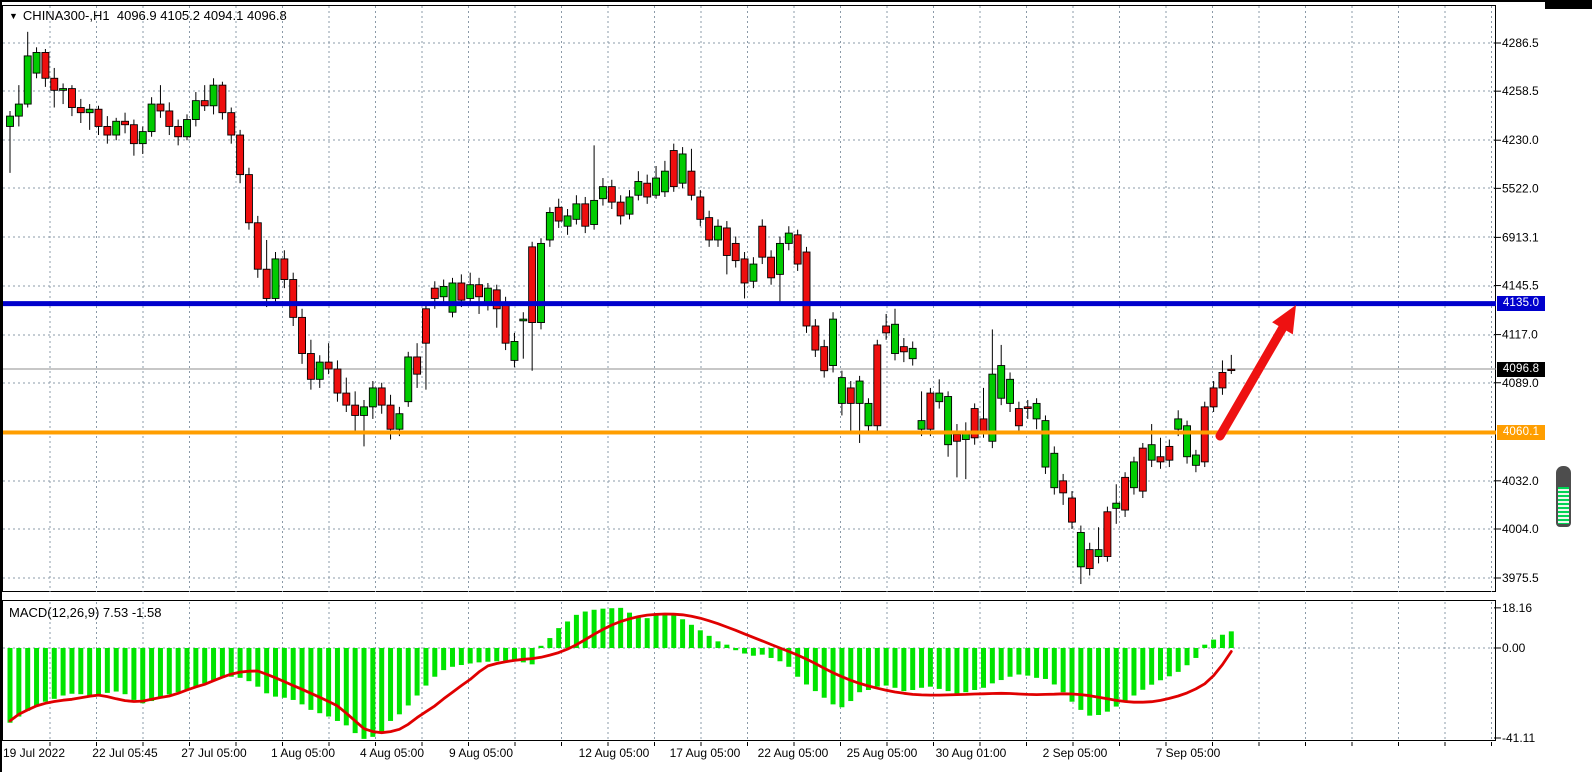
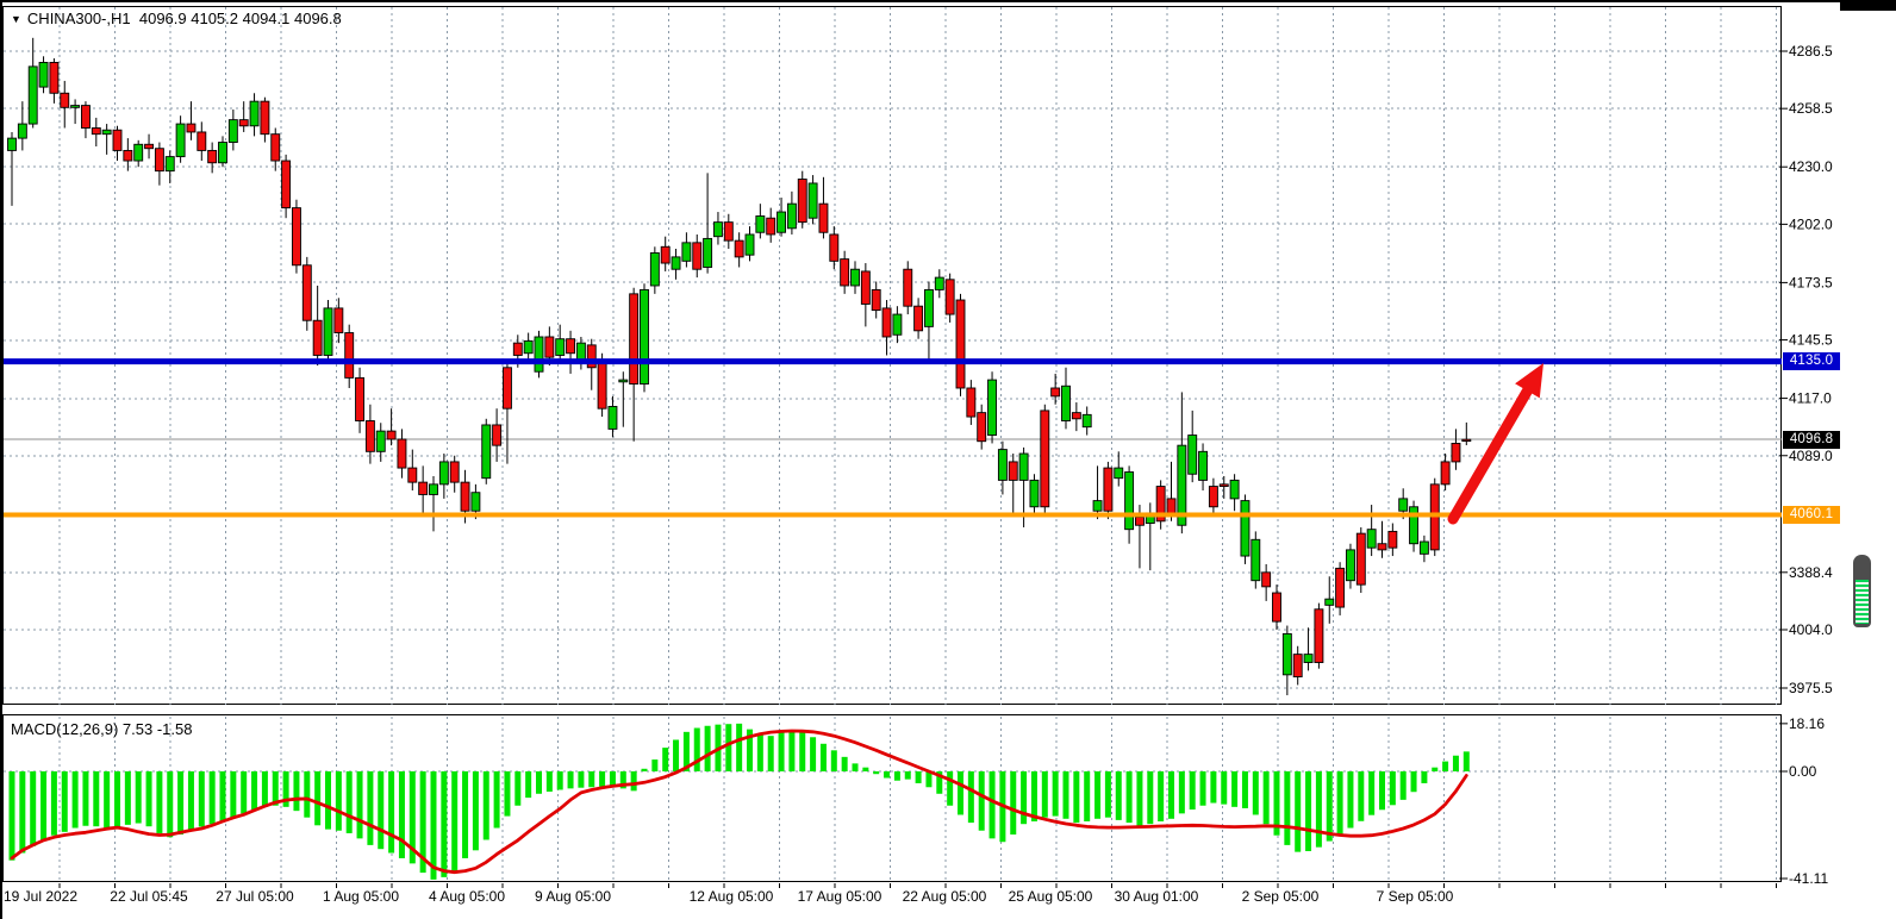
  4286.5
  4258.5
  4230.0
- 5522.0
+ 4202.0
- 6913.1
+ 4173.5
  4145.5
  4117.0
  4089.0
- 4032.0
+ 3388.4
  4004.0
  3975.5
  18.16
  0.00
  -41.11
  19 Jul 2022
  22 Jul 05:45
  27 Jul 05:00
  1 Aug 05:00
  4 Aug 05:00
  9 Aug 05:00
  12 Aug 05:00
  17 Aug 05:00
  22 Aug 05:00
  25 Aug 05:00
  30 Aug 01:00
  2 Sep 05:00
  7 Sep 05:00
  ▼ CHINA300-,H1 4096.9 4105.2 4094.1 4096.8
  MACD(12,26,9) 7.53 -1.58
  4135.0
  4096.8
  4060.1
